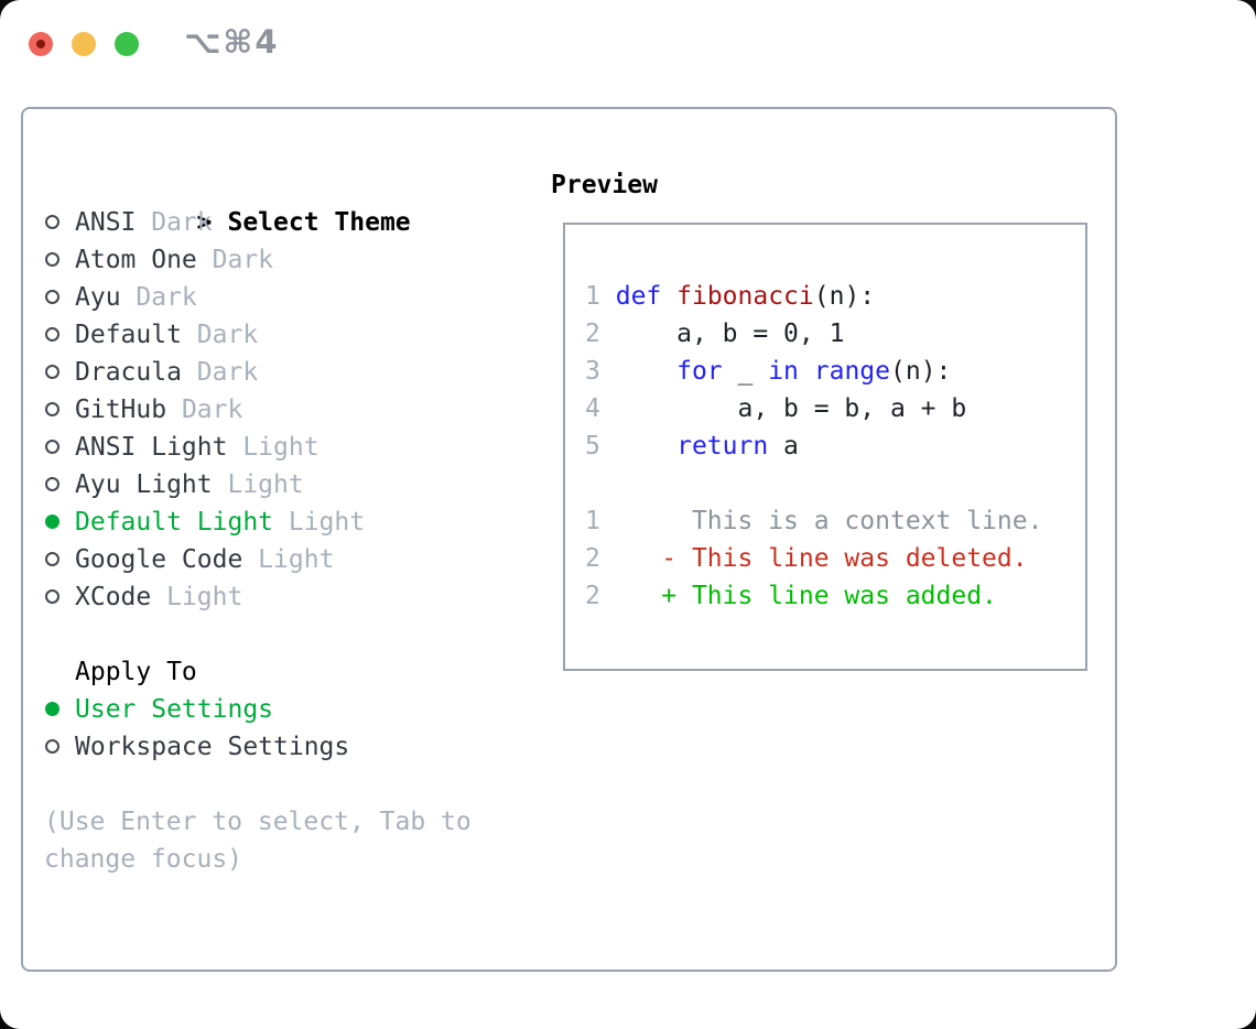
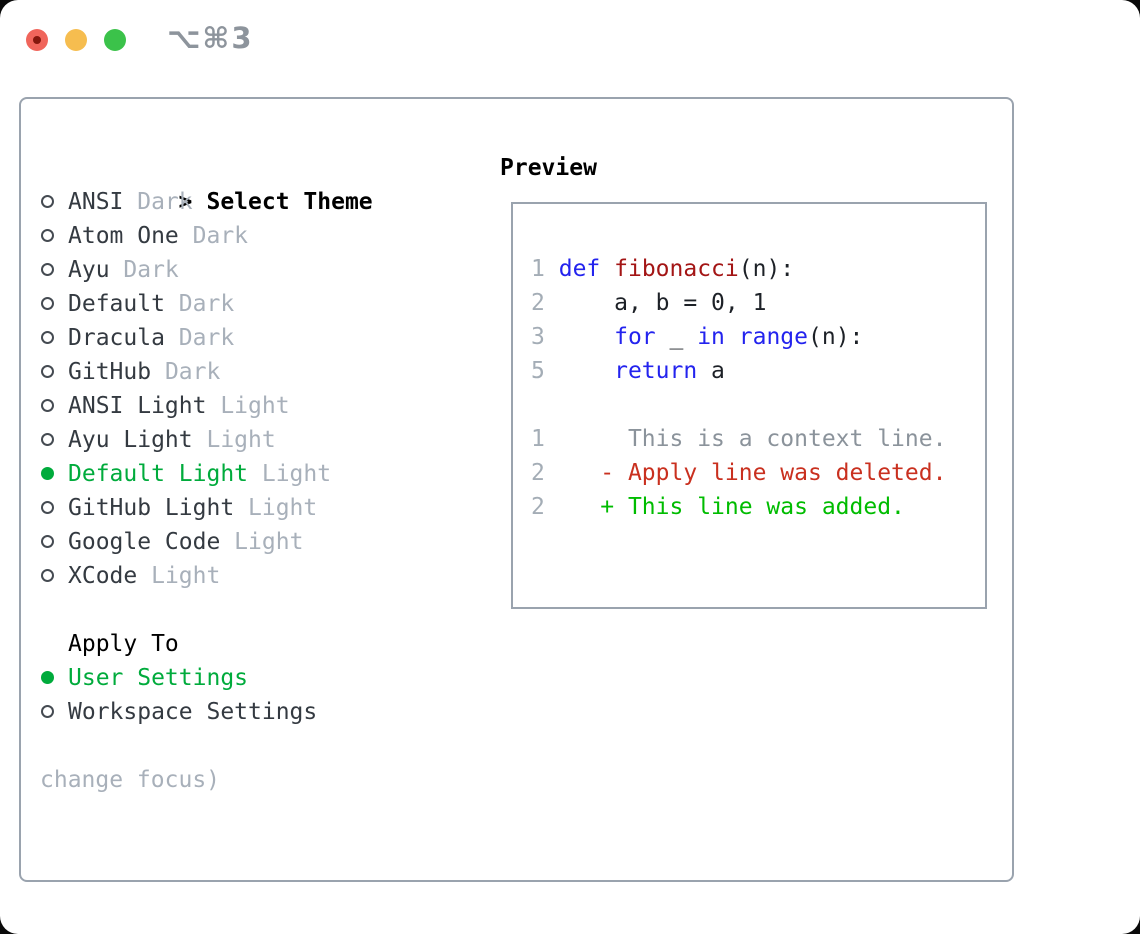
- ⌥⌘4
+ ⌥⌘3
  > Select Theme
  ANSI Dark
  Atom One Dark
  Ayu Dark
  Default Dark
  Dracula Dark
  GitHub Dark
  ANSI Light Light
  Ayu Light Light
  Default Light Light
+ GitHub Light Light
  Google Code Light
  XCode Light
  Apply To
  User Settings
  Workspace Settings
- (Use Enter to select, Tab to
  change focus)
  Preview
  1 def fibonacci(n):
  2 a, b = 0, 1
  3 for _ in range(n):
- 4 a, b = b, a + b
  5 return a
  1 This is a context line.
- 2 - This line was deleted.
+ 2 - Apply line was deleted.
  2 + This line was added.
